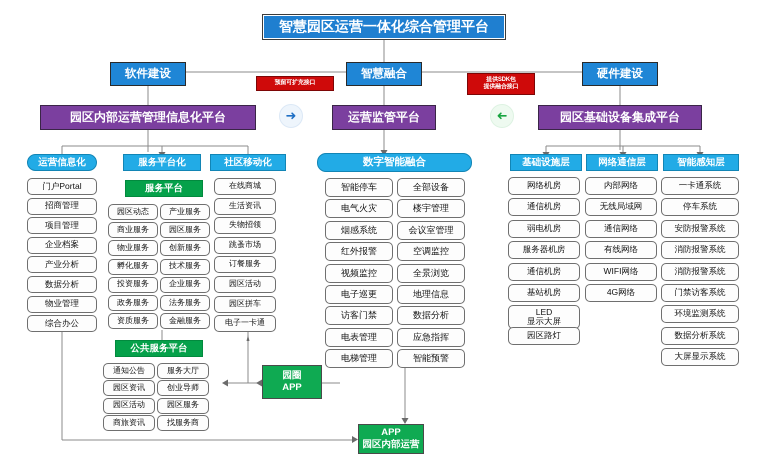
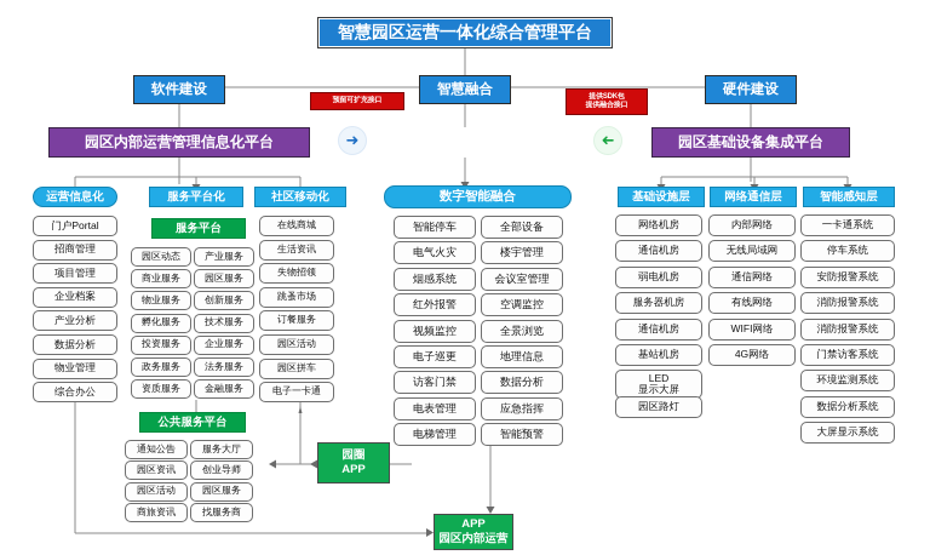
  智慧园区运营一体化综合管理平台
  软件建设
  智慧融合
  硬件建设
  园区内部运营管理信息化平台
- 运营监管平台
  园区基础设备集成平台
  ➜
  运营信息化
  服务平台化
  社区移动化
  数字智能融合
  基础设施层
  网络通信层
  智能感知层
  服务平台
  公共服务平台
  门户Portal
  招商管理
  项目管理
  企业档案
  产业分析
  数据分析
  物业管理
  综合办公
  园区动态
  产业服务
  商业服务
  园区服务
  物业服务
  创新服务
  孵化服务
  技术服务
  投资服务
  企业服务
  政务服务
  法务服务
  资质服务
  金融服务
  通知公告
  服务大厅
  园区资讯
  创业导师
  园区活动
  园区服务
  商旅资讯
  找服务商
  在线商城
  生活资讯
  失物招领
  跳蚤市场
  订餐服务
  园区活动
  园区拼车
  电子一卡通
  智能停车
  电气火灾
  烟感系统
  红外报警
  视频监控
  电子巡更
  访客门禁
  电表管理
  电梯管理
  全部设备
  楼宇管理
  会议室管理
  空调监控
  全景浏览
  地理信息
  数据分析
  应急指挥
  智能预警
  网络机房
  通信机房
  弱电机房
  服务器机房
  通信机房
  基站机房
  LED
  显示大屏
  园区路灯
  内部网络
  无线局域网
  通信网络
  有线网络
  WIFI网络
  4G网络
  一卡通系统
  停车系统
  安防报警系统
  消防报警系统
  消防报警系统
  门禁访客系统
  环境监测系统
  数据分析系统
  大屏显示系统
  园圈
  APP
  APP
  园区内部运营
